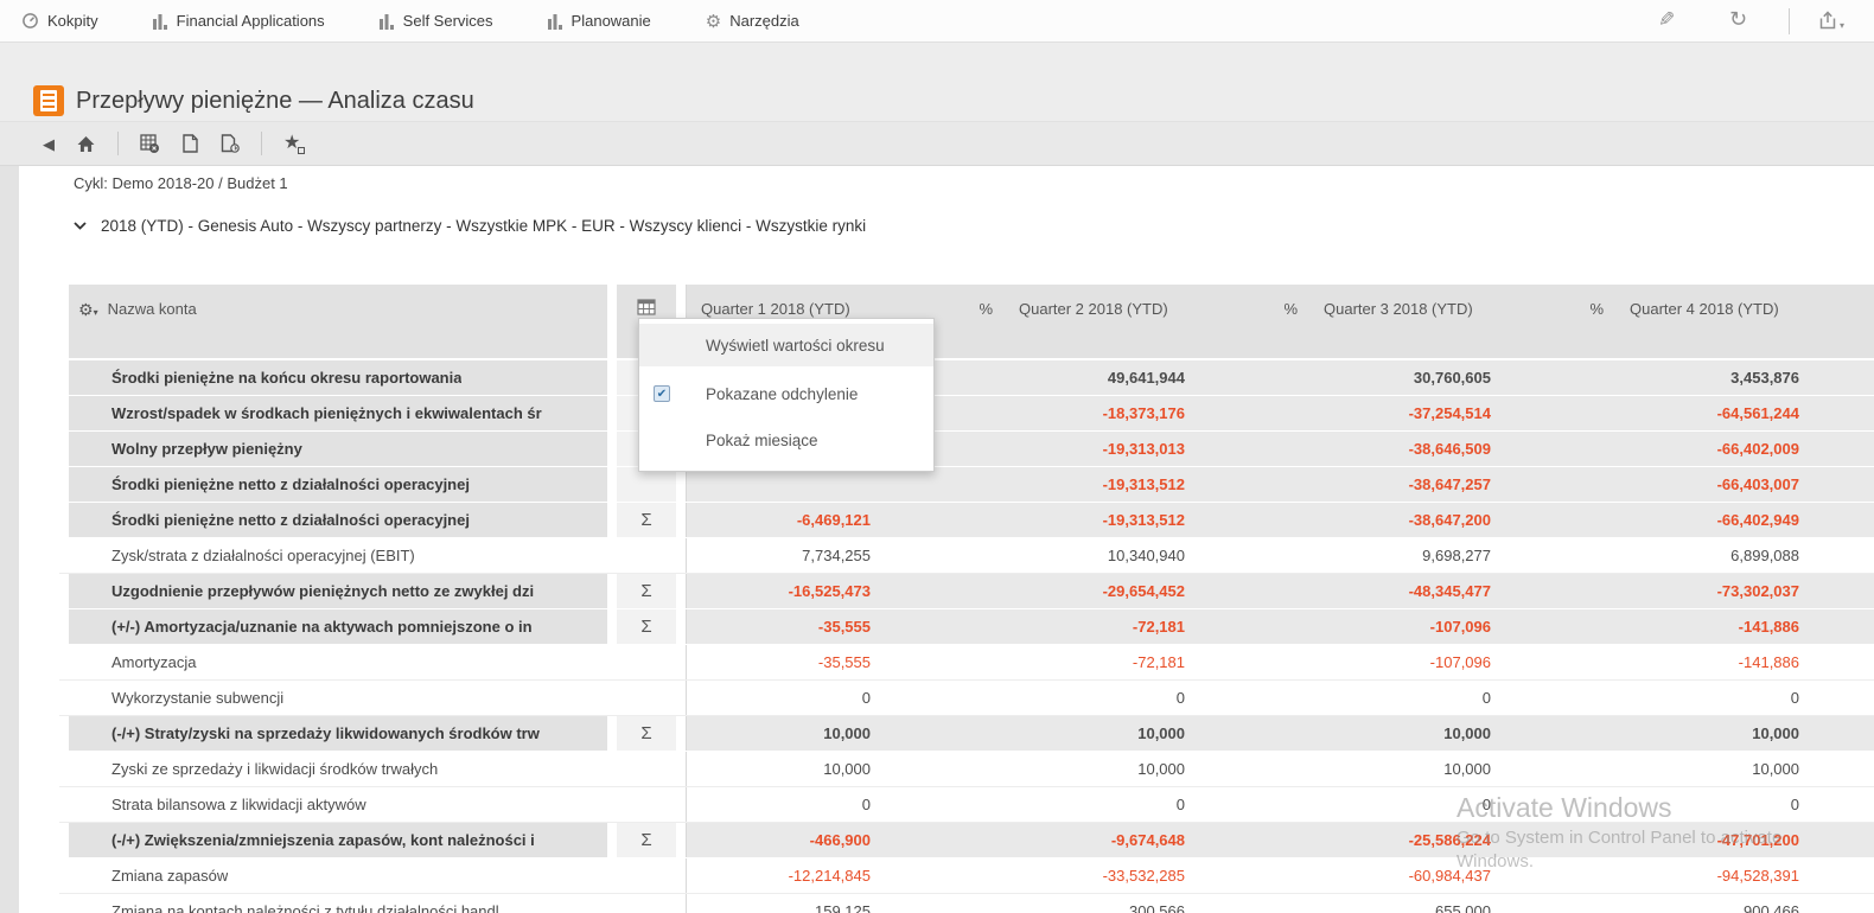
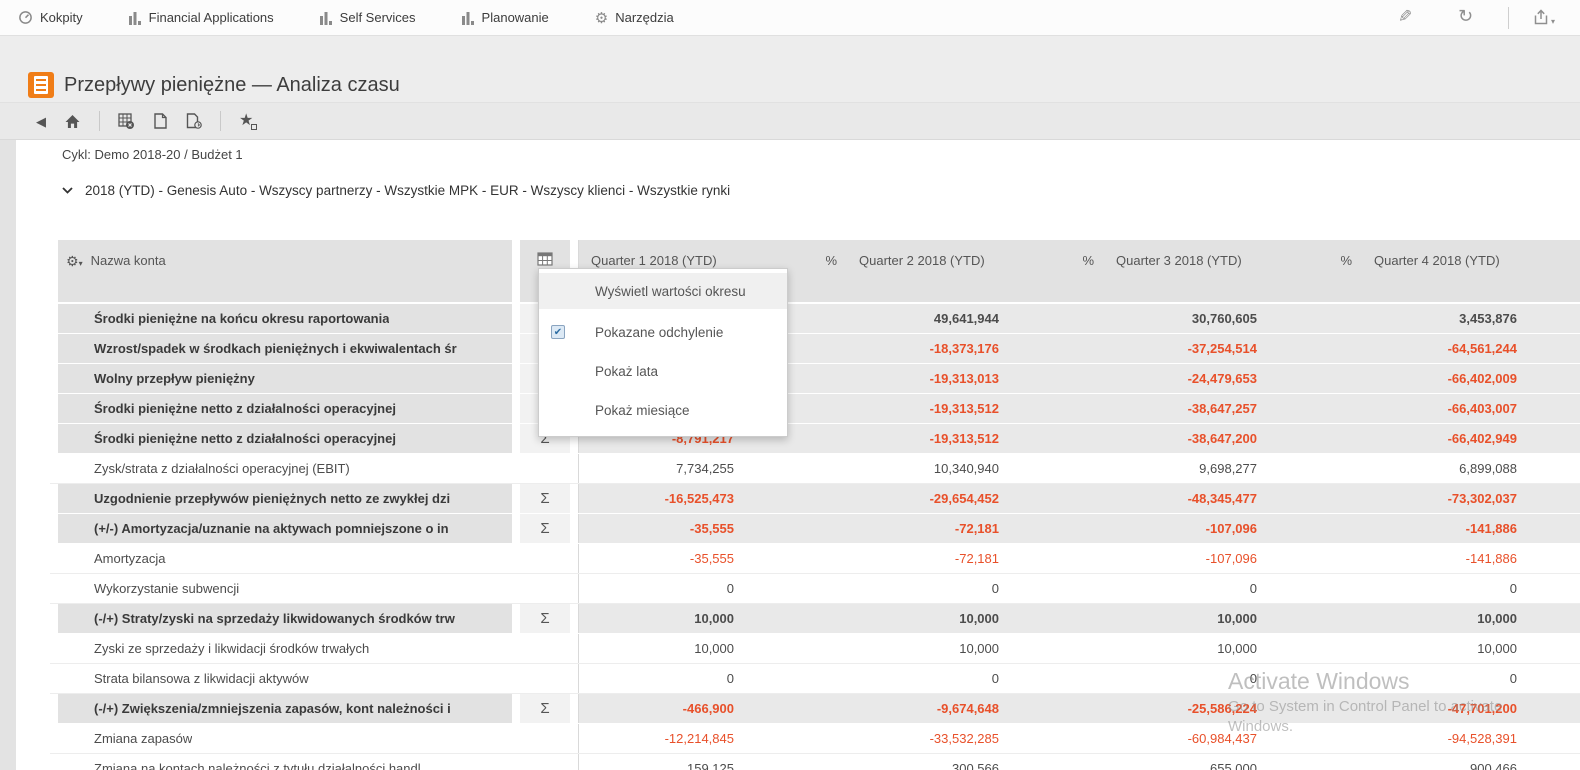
  Kokpity
  Financial Applications
  Self Services
  Planowanie
  ⚙
  Narzędzia
  ↻
  ▾
  Przepływy pieniężne — Analiza czasu
  ◀
  ★
  Cykl: Demo 2018-20 / Budżet 1
  2018 (YTD) - Genesis Auto - Wszyscy partnerzy - Wszystkie MPK - EUR - Wszyscy klienci - Wszystkie rynki
  ⚙▾
  Nazwa konta
  Quarter 1 2018 (YTD)
  %
  Quarter 2 2018 (YTD)
  %
  Quarter 3 2018 (YTD)
  %
  Quarter 4 2018 (YTD)
  Środki pieniężne na końcu okresu raportowania
  49,641,944
  30,760,605
  3,453,876
  Wzrost/spadek w środkach pieniężnych i ekwiwalentach śr
  -18,373,176
  -37,254,514
  -64,561,244
  Wolny przepływ pieniężny
  -19,313,013
- -38,646,509
+ -24,479,653
  -66,402,009
  Środki pieniężne netto z działalności operacyjnej
  -19,313,512
  -38,647,257
  -66,403,007
  Środki pieniężne netto z działalności operacyjnej
  Σ
- -6,469,121
+ -8,791,217
  -19,313,512
  -38,647,200
  -66,402,949
  Zysk/strata z działalności operacyjnej (EBIT)
  7,734,255
  10,340,940
  9,698,277
  6,899,088
  Uzgodnienie przepływów pieniężnych netto ze zwykłej dzi
  Σ
  -16,525,473
  -29,654,452
  -48,345,477
  -73,302,037
  (+/-) Amortyzacja/uznanie na aktywach pomniejszone o in
  Σ
  -35,555
  -72,181
  -107,096
  -141,886
  Amortyzacja
  -35,555
  -72,181
  -107,096
  -141,886
  Wykorzystanie subwencji
  0
  0
  0
  0
  (-/+) Straty/zyski na sprzedaży likwidowanych środków trw
  Σ
  10,000
  10,000
  10,000
  10,000
  Zyski ze sprzedaży i likwidacji środków trwałych
  10,000
  10,000
  10,000
  10,000
  Strata bilansowa z likwidacji aktywów
  0
  0
  0
  0
  (-/+) Zwiększenia/zmniejszenia zapasów, kont należności i
  Σ
  -466,900
  -9,674,648
  -25,586,224
  -47,701,200
  Zmiana zapasów
  -12,214,845
  -33,532,285
  -60,984,437
  -94,528,391
  Zmiana na kontach należności z tytułu działalności handl
  159,125
  300,566
  655,000
  900,466
  Wyświetl wartości okresu
  ✔
  Pokazane odchylenie
+ Pokaż lata
  Pokaż miesiące
  Activate Windows
  Go to System in Control Panel to activate
  Windows.
